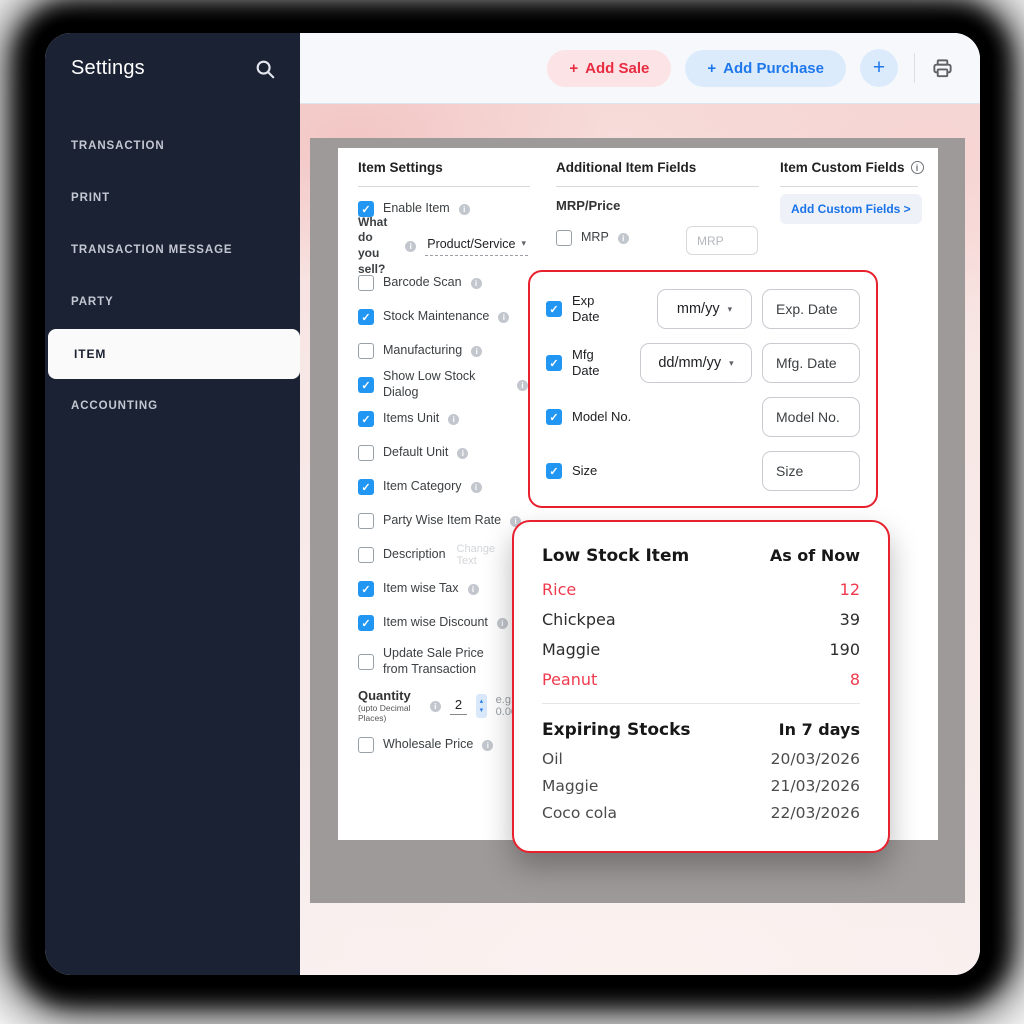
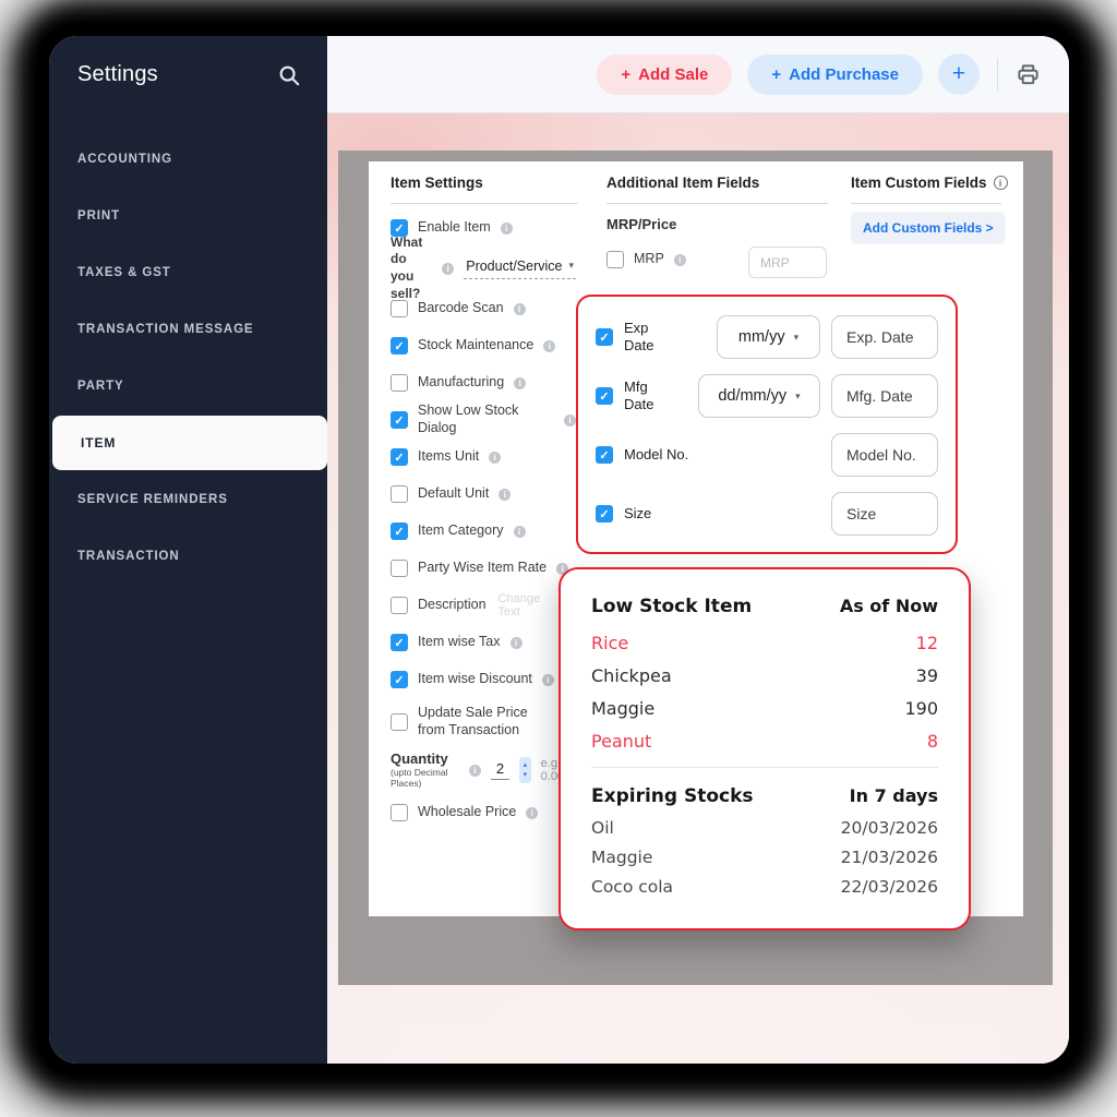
  Settings
- TRANSACTION
+ ACCOUNTING
  PRINT
+ TAXES & GST
  TRANSACTION MESSAGE
  PARTY
  ITEM
+ SERVICE REMINDERS
- ACCOUNTING
+ TRANSACTION
  +
  Add Sale
  +
  Add Purchase
  +
  Item Settings
  Additional Item Fields
  Item Custom Fields
  i
  ✓
  Enable Item
  i
  What do you sell?
  i
  Product/Service
  ▾
  Barcode Scan
  i
  ✓
  Stock Maintenance
  i
  Manufacturing
  i
  ✓
  Show Low Stock Dialog
  i
  ✓
  Items Unit
  i
  Default Unit
  i
  ✓
  Item Category
  i
  Party Wise Item Rate
  i
  Description
  Change Text
  ✓
  Item wise Tax
  i
  ✓
  Item wise Discount
  i
  Update Sale Price from Transaction
  Quantity
  (upto Decimal Places)
  i
  2
  e.g 0.0
  Wholesale Price
  i
  MRP/Price
  MRP
  i
  MRP
  Add Custom Fields >
  ✓
  Exp
  Date
  mm/yy
  ▾
  Exp. Date
  ✓
  Mfg
  Date
  dd/mm/yy
  ▾
  Mfg. Date
  ✓
  Model No.
  Model No.
  ✓
  Size
  Size
  Low Stock Item
  As of Now
  Rice
  12
  Chickpea
  39
  Maggie
  190
  Peanut
  8
  Expiring Stocks
  In 7 days
  Oil
  20/03/2026
  Maggie
  21/03/2026
  Coco cola
  22/03/2026
